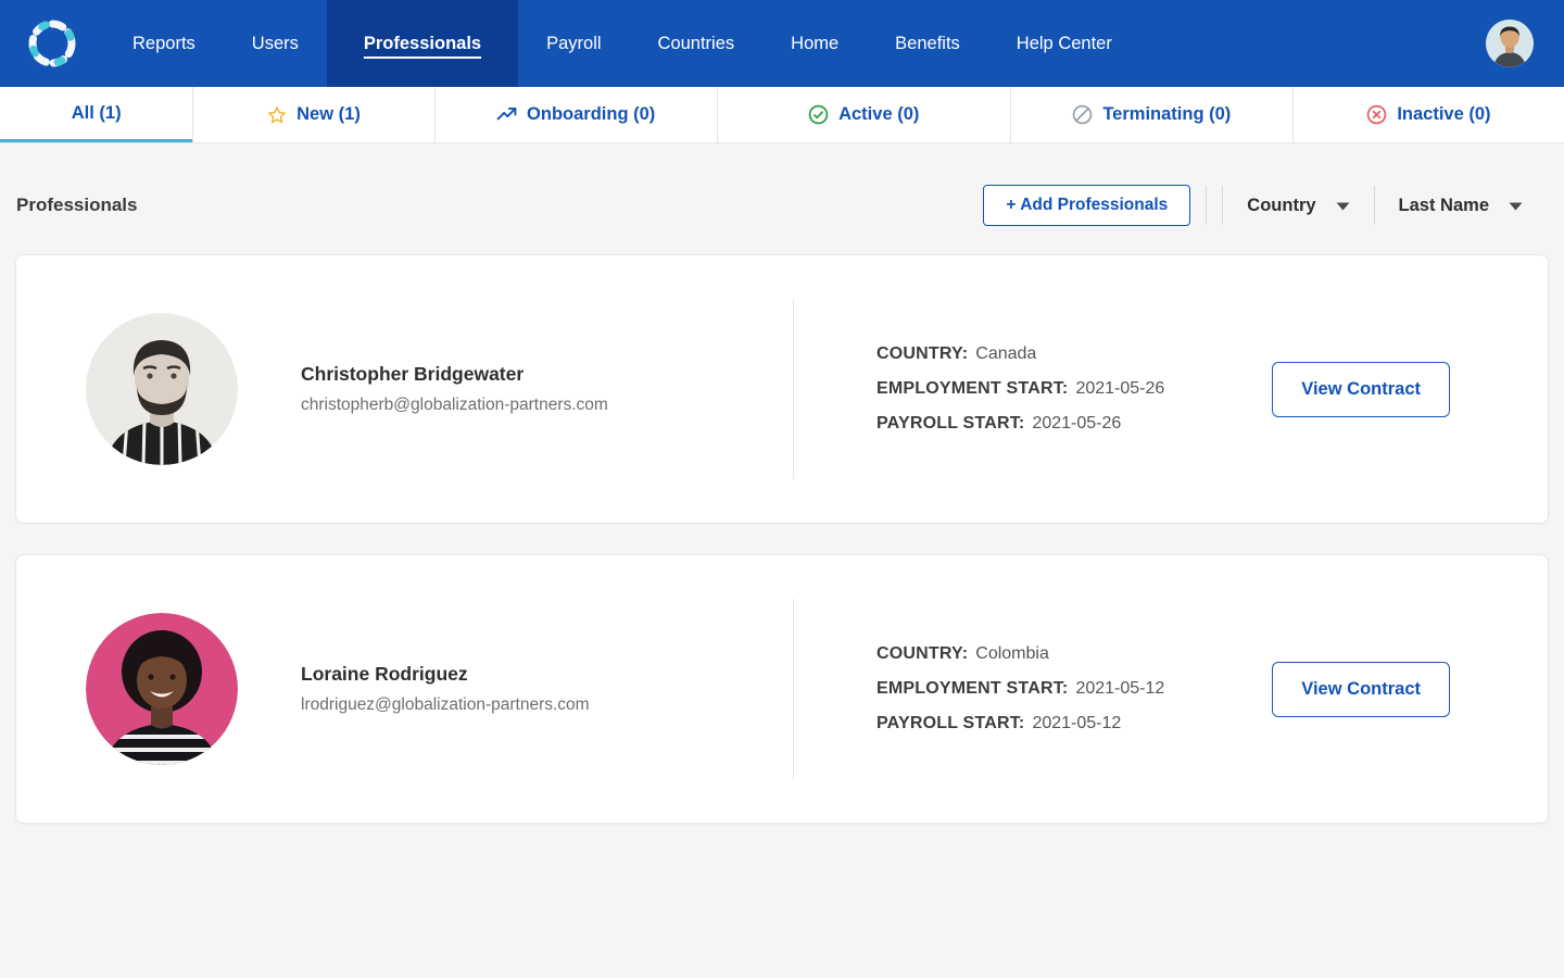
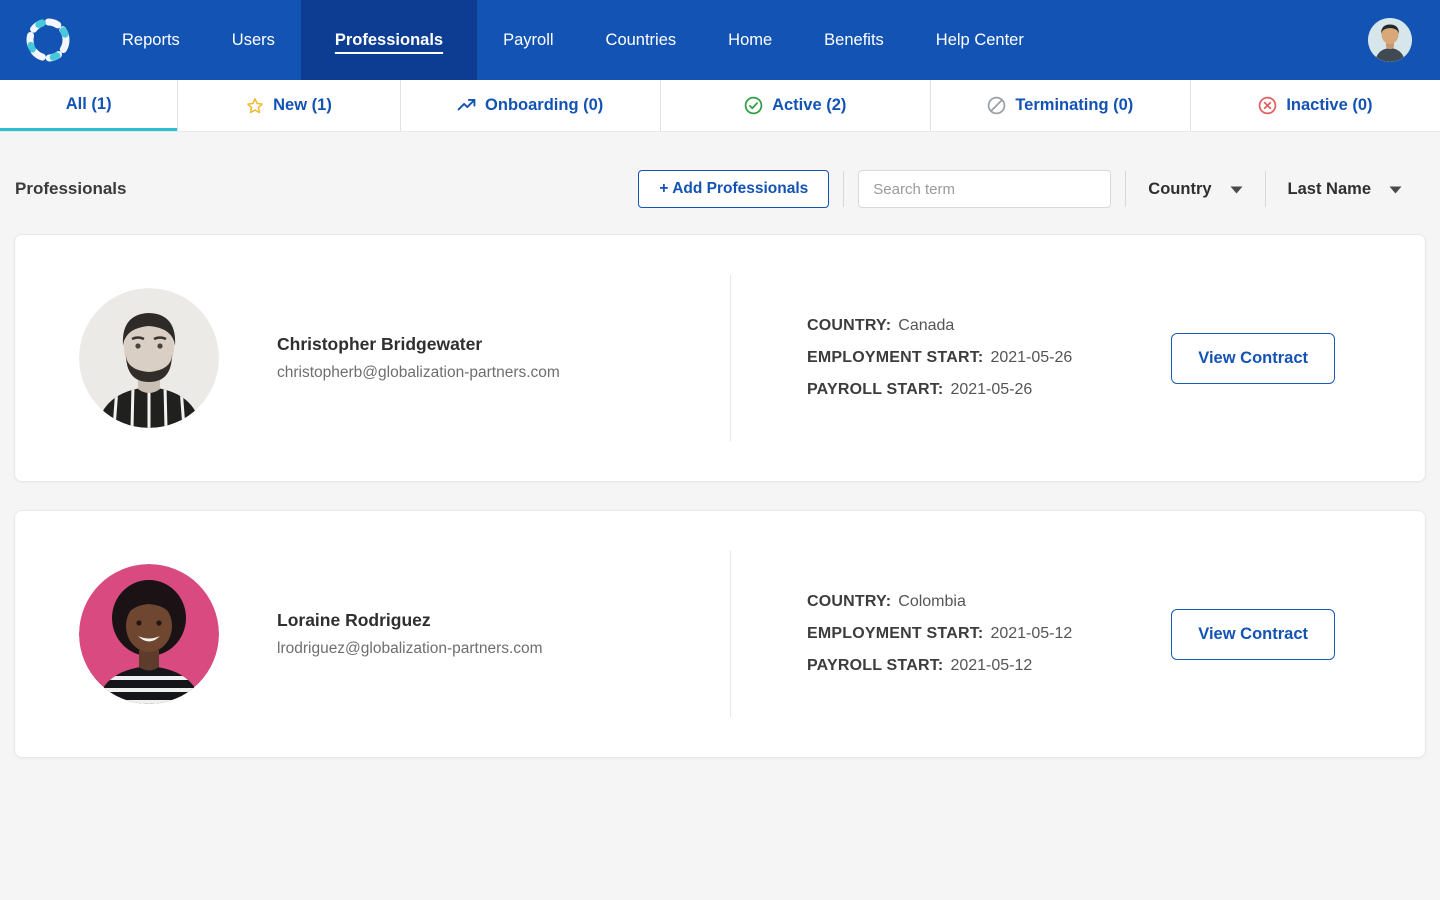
  Reports
  Users
  Professionals
  Payroll
  Countries
  Home
  Benefits
  Help Center
  All (1)
  New (1)
  Onboarding (0)
- Active (0)
+ Active (2)
  Terminating (0)
  Inactive (0)
  Professionals
  + Add Professionals
+ Search term
  Country
  Last Name
  Christopher Bridgewater
  christopherb@globalization-partners.com
  COUNTRY: Canada
  EMPLOYMENT START: 2021-05-26
  PAYROLL START: 2021-05-26
  View Contract
  Loraine Rodriguez
  lrodriguez@globalization-partners.com
  COUNTRY: Colombia
  EMPLOYMENT START: 2021-05-12
  PAYROLL START: 2021-05-12
  View Contract
